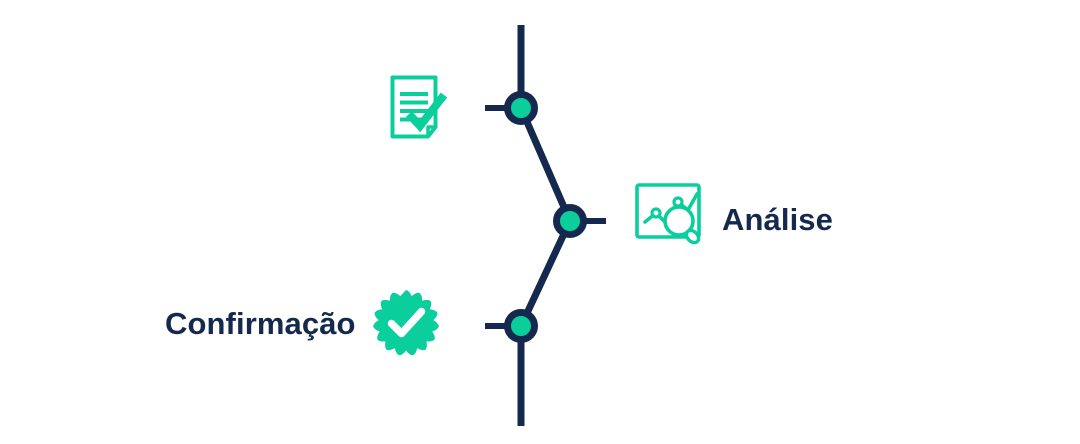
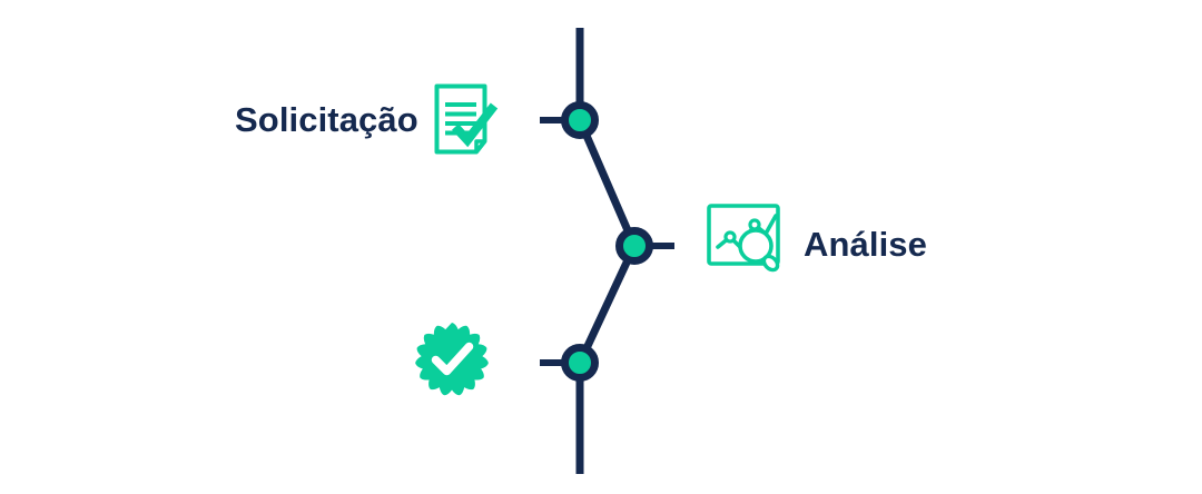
+ Solicitação
  Análise
- Confirmação
